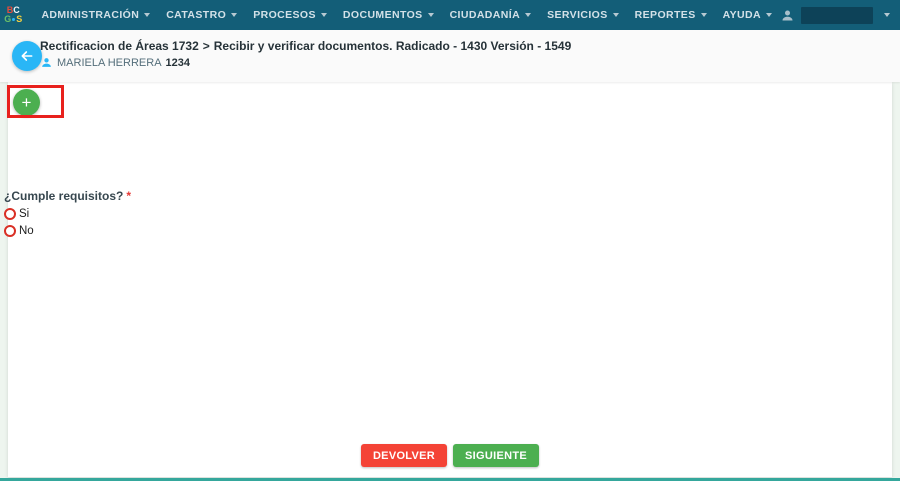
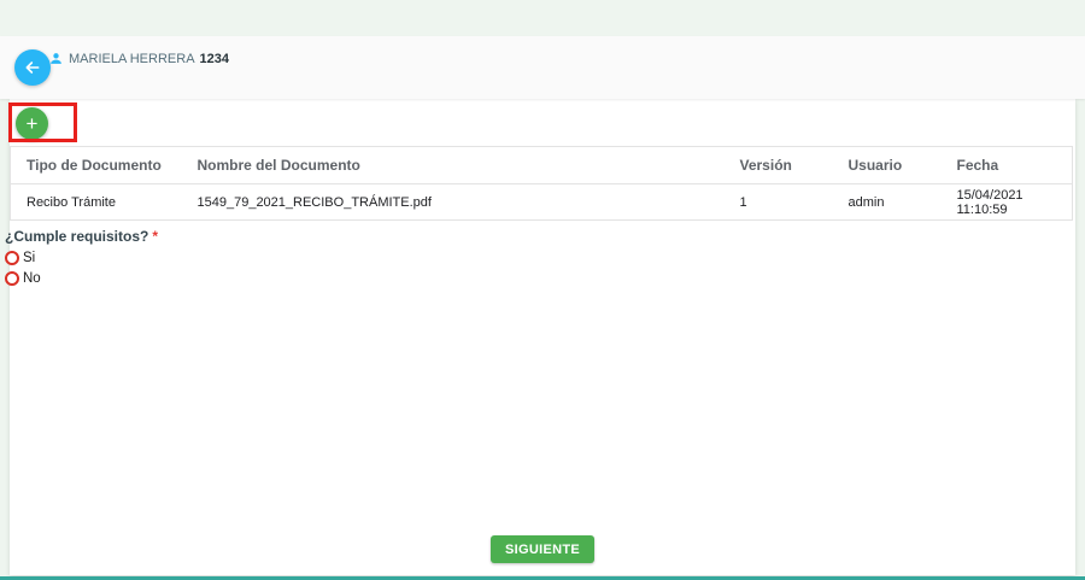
- B
- C
- G
- S
- ADMINISTRACIÓN
- CATASTRO
- PROCESOS
- DOCUMENTOS
- CIUDADANÍA
- SERVICIOS
- REPORTES
- AYUDA
- Rectificacion de Áreas 1732 > Recibir y verificar documentos. Radicado - 1430 Versión - 1549
  MARIELA HERRERA
  1234
  +
+ Tipo de Documento	Nombre del Documento	Versión	Usuario	Fecha
+ Recibo Trámite	1549_79_2021_RECIBO_TRÁMITE.pdf	1	admin	15/04/2021 11:10:59
  ¿Cumple requisitos? *
  Si
  No
- DEVOLVER
  SIGUIENTE
